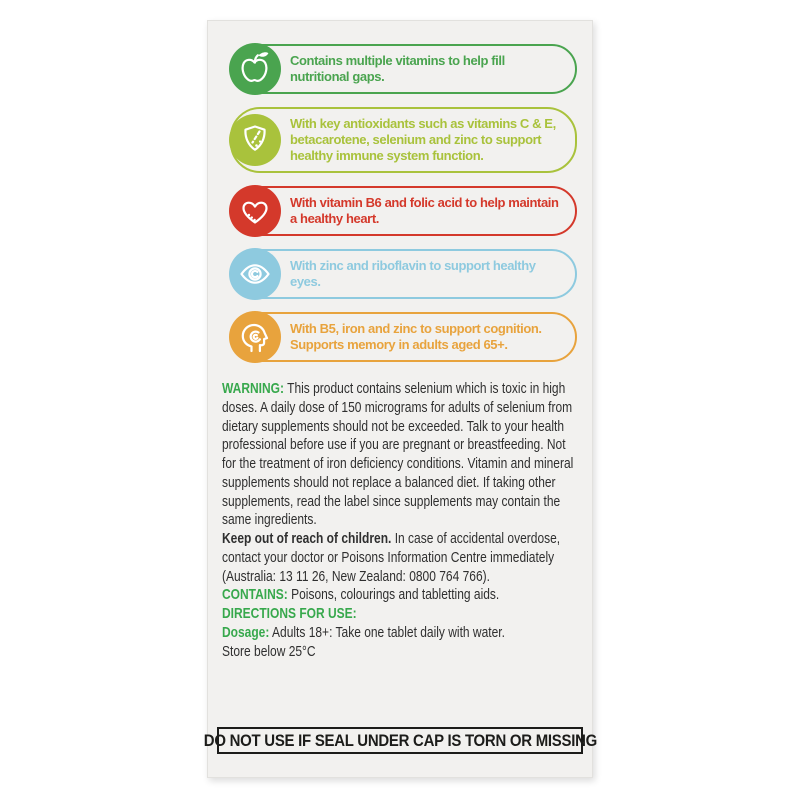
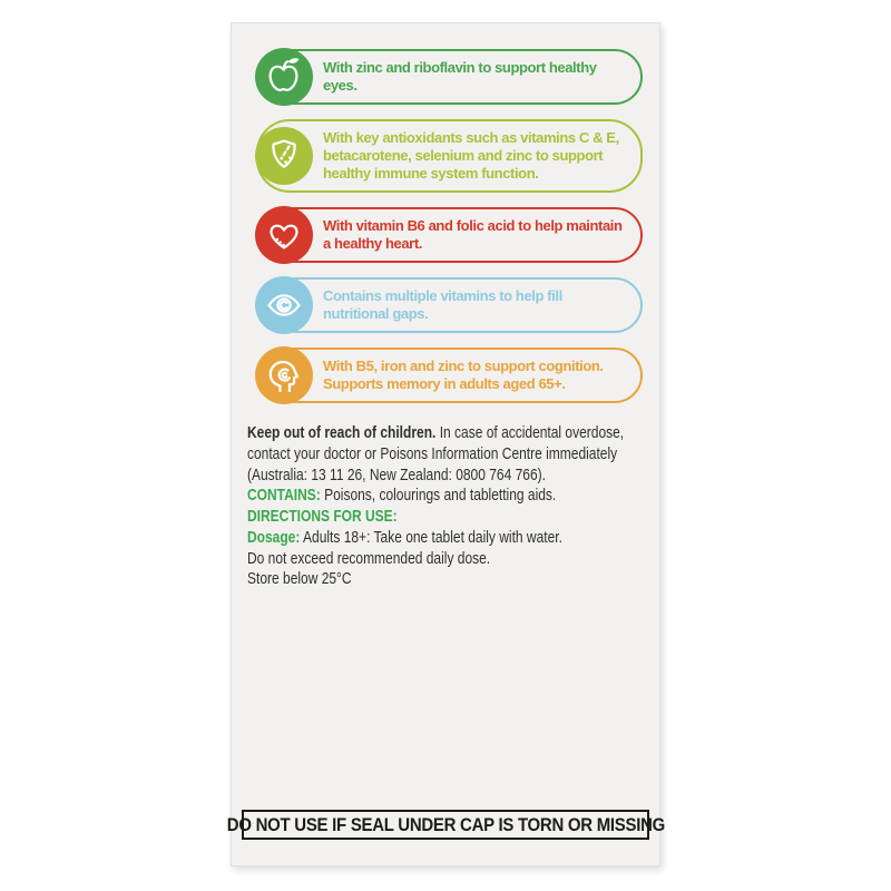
- Contains multiple vitamins to help fill nutritional gaps.
+ With zinc and riboflavin to support healthy eyes.
  With key antioxidants such as vitamins C & E, betacarotene, selenium and zinc to support healthy immune system function.
  With vitamin B6 and folic acid to help maintain a healthy heart.
- With zinc and riboflavin to support healthy eyes.
+ Contains multiple vitamins to help fill nutritional gaps.
  With B5, iron and zinc to support cognition. Supports memory in adults aged 65+.
- WARNING: This product contains selenium which is toxic in high doses. A daily dose of 150 micrograms for adults of selenium from dietary supplements should not be exceeded. Talk to your health professional before use if you are pregnant or breastfeeding. Not for the treatment of iron deficiency conditions. Vitamin and mineral supplements should not replace a balanced diet. If taking other supplements, read the label since supplements may contain the same ingredients.
  Keep out of reach of children. In case of accidental overdose, contact your doctor or Poisons Information Centre immediately (Australia: 13 11 26, New Zealand: 0800 764 766).
  CONTAINS: Poisons, colourings and tabletting aids.
  DIRECTIONS FOR USE:
  Dosage: Adults 18+: Take one tablet daily with water.
+ Do not exceed recommended daily dose.
  Store below 25°C
  DO NOT USE IF SEAL UNDER CAP IS TORN OR MISSING
